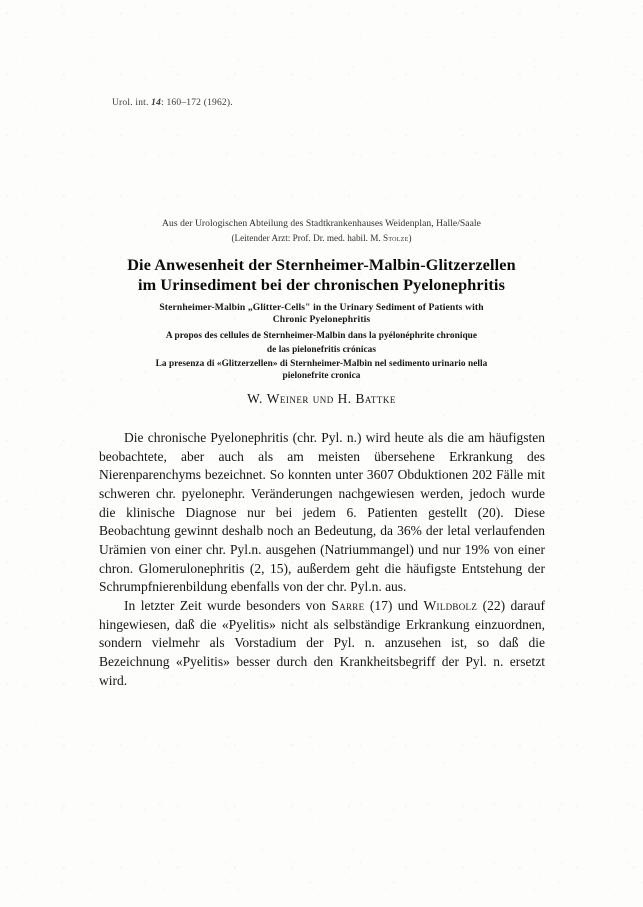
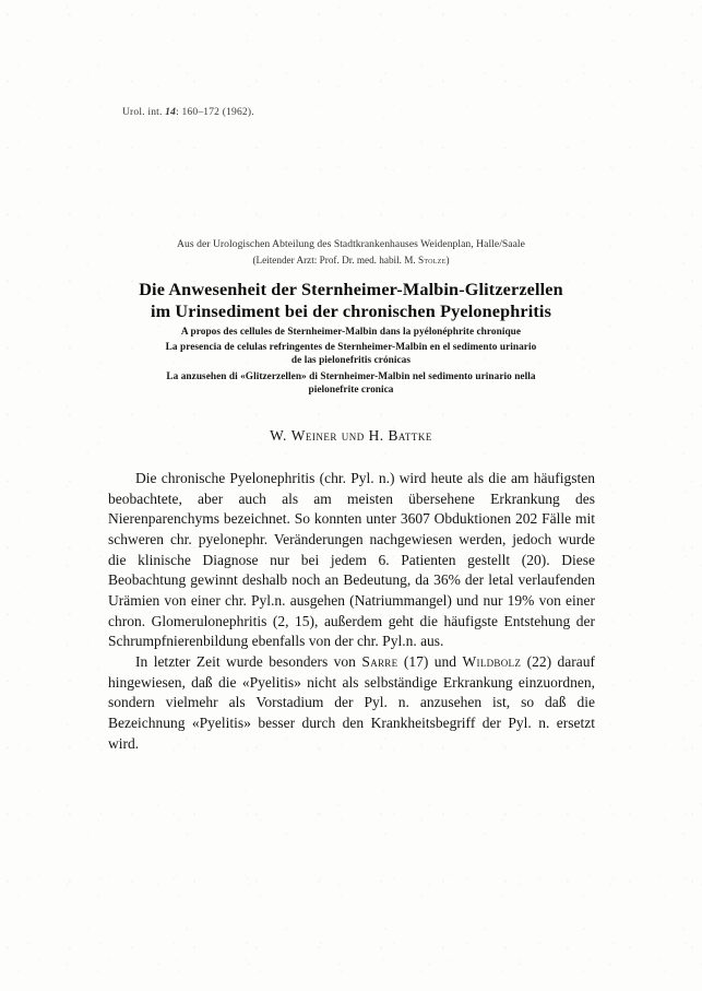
  Urol. int. 14: 160–172 (1962).
  Aus der Urologischen Abteilung des Stadtkrankenhauses Weidenplan, Halle/Saale
  (Leitender Arzt: Prof. Dr. med. habil. M. Stolze)
  Die Anwesenheit der Sternheimer-Malbin-Glitzerzellen
  im Urinsediment bei der chronischen Pyelonephritis
- Sternheimer-Malbin „Glitter-Cells" in the Urinary Sediment of Patients with
- Chronic Pyelonephritis
  A propos des cellules de Sternheimer-Malbin dans la pyélonéphrite chronique
+ La presencia de celulas refringentes de Sternheimer-Malbin en el sedimento urinario
  de las pielonefritis crónicas
- La presenza di «Glitzerzellen» di Sternheimer-Malbin nel sedimento urinario nella
+ La anzusehen di «Glitzerzellen» di Sternheimer-Malbin nel sedimento urinario nella
  pielonefrite cronica
  W. Weiner und H. Battke
  Die chronische Pyelonephritis (chr. Pyl. n.) wird heute als die am häufigsten beobachtete, aber auch als am meisten übersehene Erkrankung des Nierenparenchyms bezeichnet. So konnten unter 3607 Obduktionen 202 Fälle mit schweren chr. pyelonephr. Veränderungen nachgewiesen werden, jedoch wurde die klinische Diagnose nur bei jedem 6. Patienten gestellt (20). Diese Beobachtung gewinnt deshalb noch an Bedeutung, da 36% der letal verlaufenden Urämien von einer chr. Pyl.n. ausgehen (Natriummangel) und nur 19% von einer chron. Glomerulonephritis (2, 15), außerdem geht die häufigste Entstehung der Schrumpfnierenbildung ebenfalls von der chr. Pyl.n. aus.
  In letzter Zeit wurde besonders von Sarre (17) und Wildbolz (22) darauf hingewiesen, daß die «Pyelitis» nicht als selbständige Erkrankung einzuordnen, sondern vielmehr als Vorstadium der Pyl. n. anzusehen ist, so daß die Bezeichnung «Pyelitis» besser durch den Krankheitsbegriff der Pyl. n. ersetzt wird.
